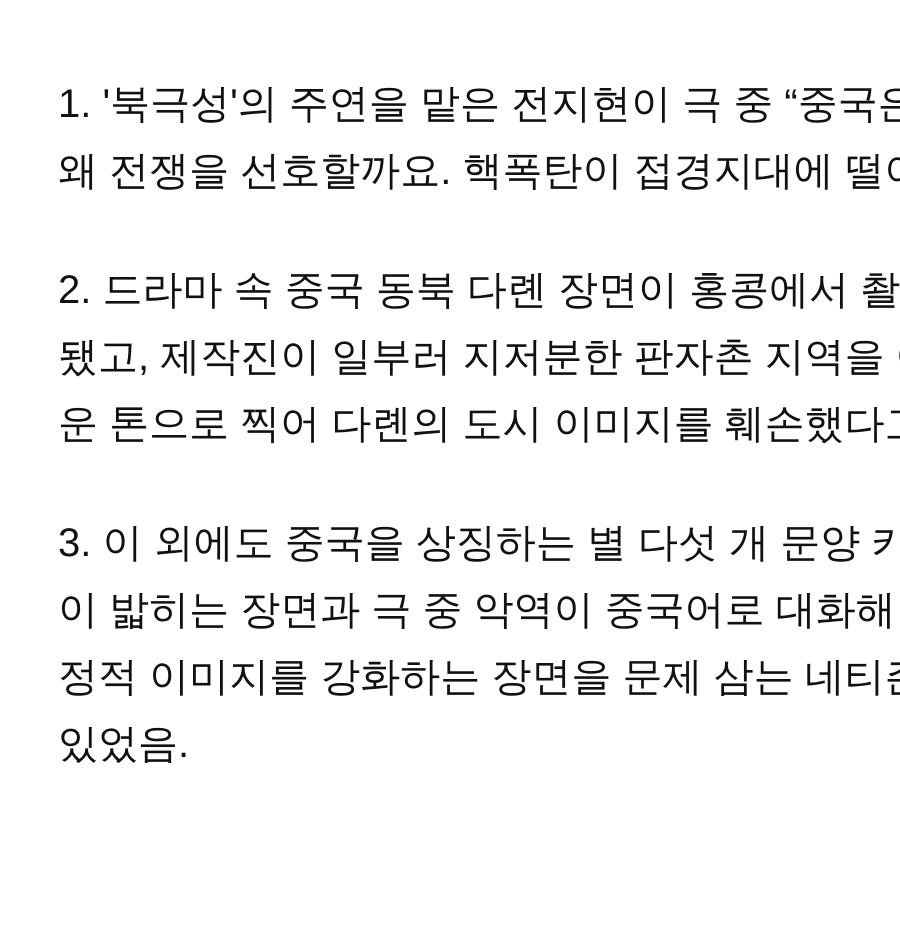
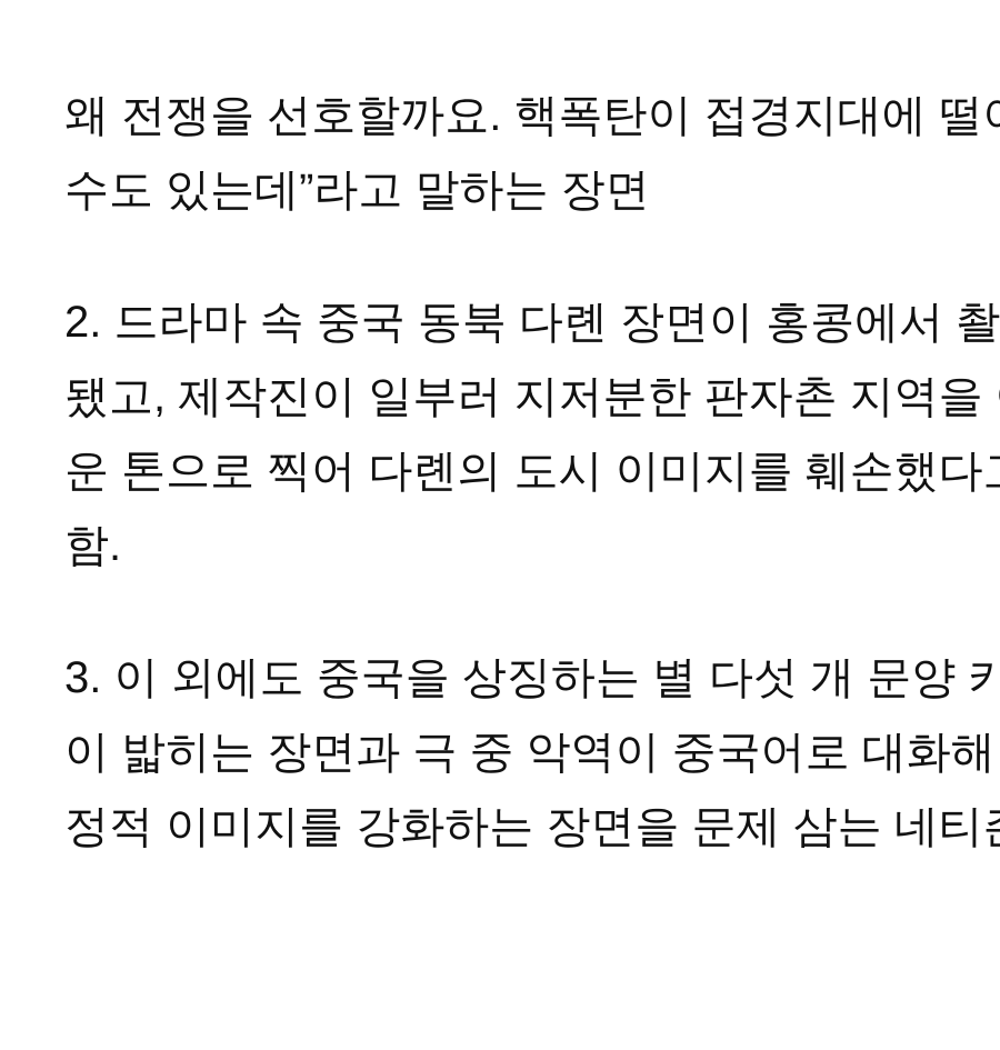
- 1. '북극성'의 주연을 맡은 전지현이 극 중 “중국은
  왜 전쟁을 선호할까요. 핵폭탄이 접경지대에 떨
+ 수도 있는데”라고 말하는 장면
  2. 드라마 속 중국 동북 다롄 장면이 홍콩에서 촬
  됐고, 제작진이 일부러 지저분한 판자촌 지역을
  운 톤으로 찍어 다롄의 도시 이미지를 훼손했다
+ 함.
  3. 이 외에도 중국을 상징하는 별 다섯 개 문양 카
  이 밟히는 장면과 극 중 악역이 중국어로 대화해
  정적 이미지를 강화하는 장면을 문제 삼는 네티
- 있었음.
